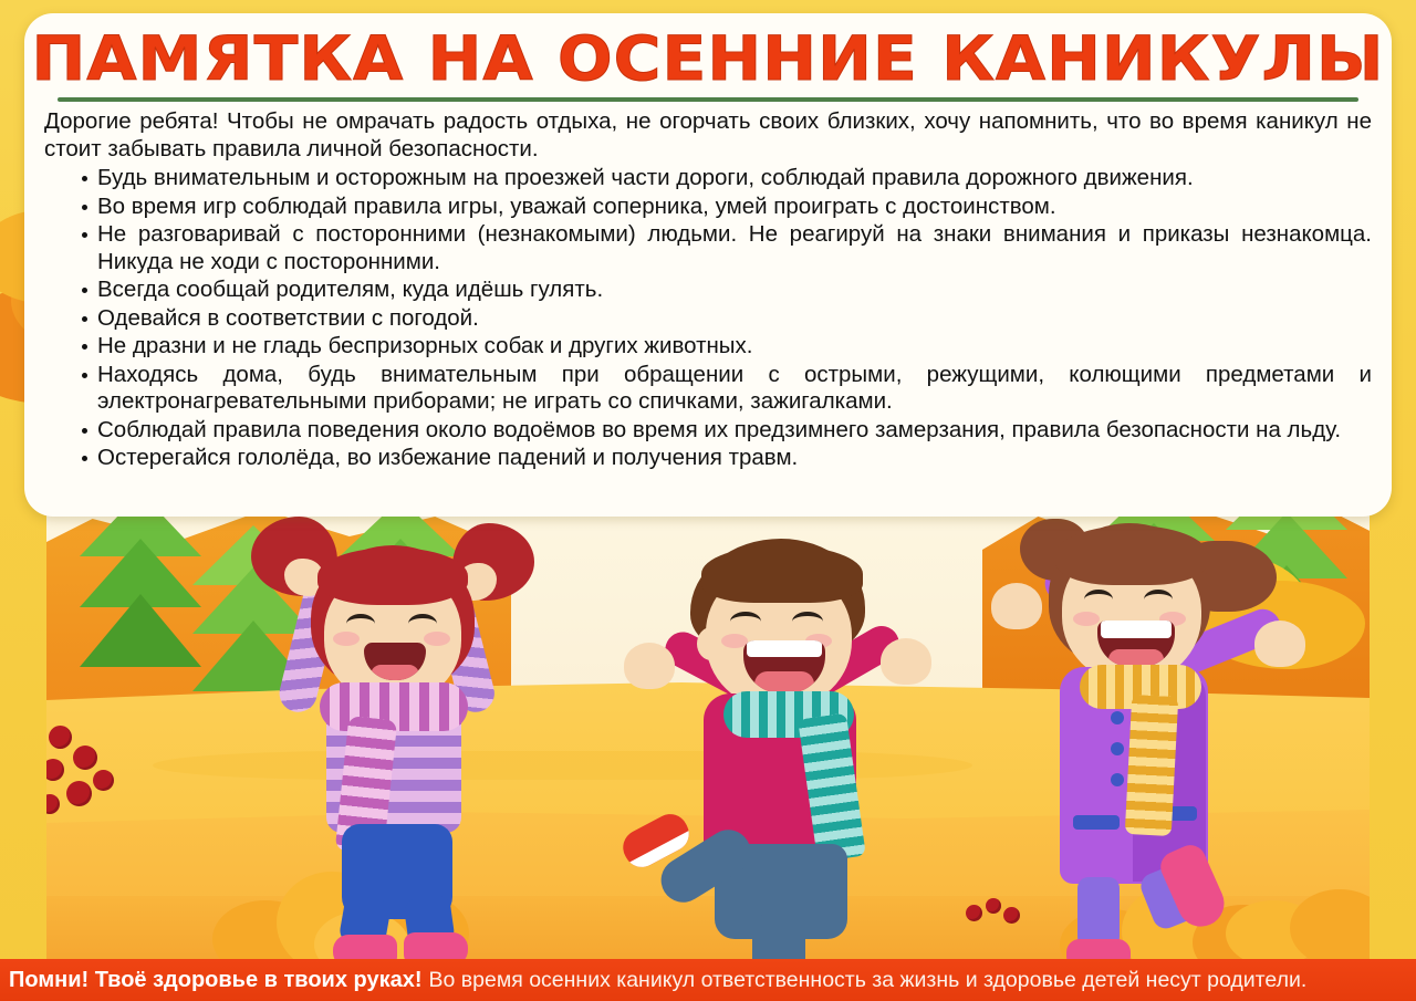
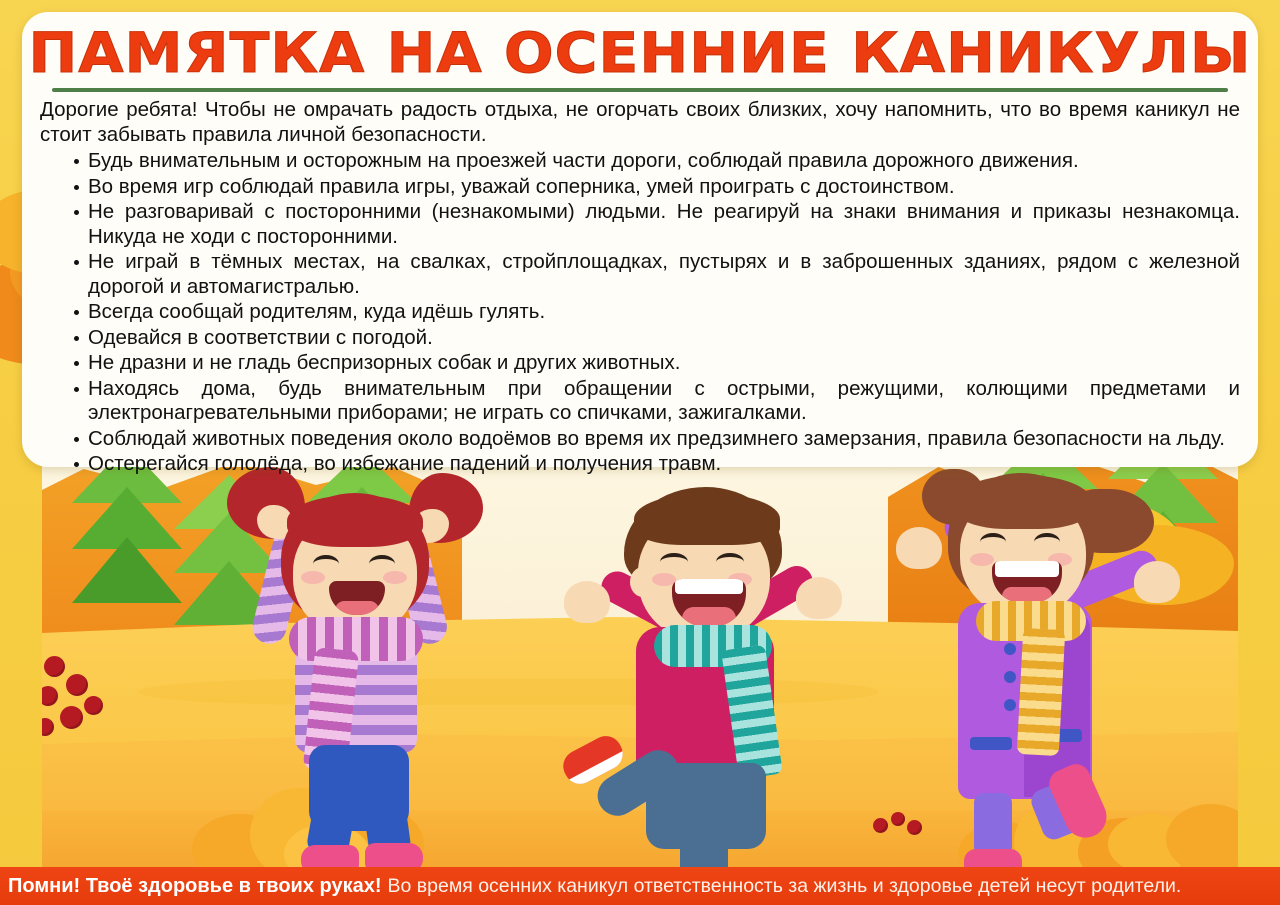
  ПАМЯТКА НА ОСЕННИЕ КАНИКУЛЫ
  Дорогие ребята! Чтобы не омрачать радость отдыха, не огорчать своих близких, хочу напомнить, что во время каникул не стоит забывать правила личной безопасности.
  Будь внимательным и осторожным на проезжей части дороги, соблюдай правила дорожного движения.
  Во время игр соблюдай правила игры, уважай соперника, умей проиграть с достоинством.
  Не разговаривай с посторонними (незнакомыми) людьми. Не реагируй на знаки внимания и приказы незнакомца. Никуда не ходи с посторонними.
+ Не играй в тёмных местах, на свалках, стройплощадках, пустырях и в заброшенных зданиях, рядом с железной дорогой и автомагистралью.
  Всегда сообщай родителям, куда идёшь гулять.
  Одевайся в соответствии с погодой.
  Не дразни и не гладь беспризорных собак и других животных.
  Находясь дома, будь внимательным при обращении с острыми, режущими, колющими предметами и электронагревательными приборами; не играть со спичками, зажигалками.
- Соблюдай правила поведения около водоёмов во время их предзимнего замерзания, правила безопасности на льду.
+ Соблюдай животных поведения около водоёмов во время их предзимнего замерзания, правила безопасности на льду.
  Остерегайся гололёда, во избежание падений и получения травм.
  Помни! Твоё здоровье в твоих руках!
  Во время осенних каникул ответственность за жизнь и здоровье детей несут родители.
